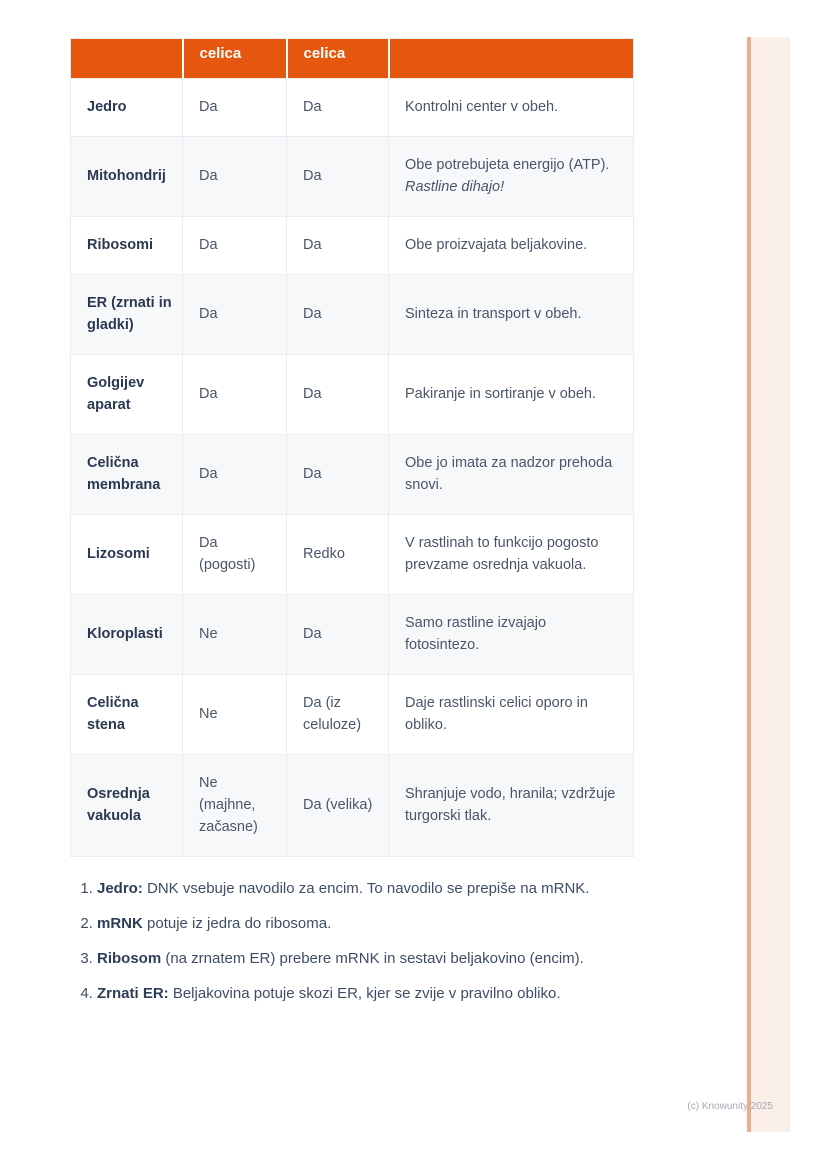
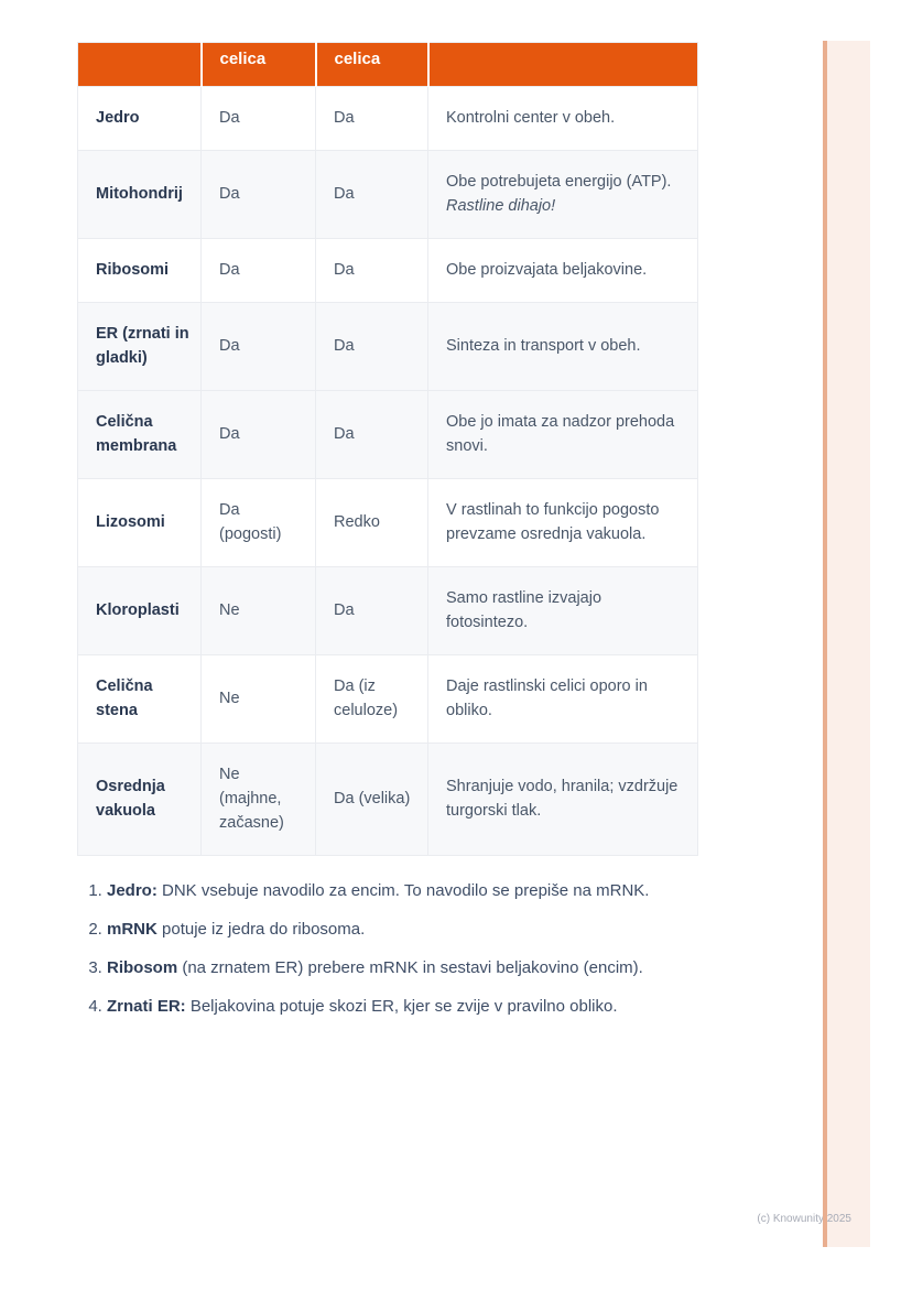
  	celica	celica
  Jedro	Da	Da	Kontrolni center v obeh.
  Mitohondrij	Da	Da	Obe potrebujeta energijo (ATP).Rastline dihajo!
  Ribosomi	Da	Da	Obe proizvajata beljakovine.
  ER (zrnati in gladki)	Da	Da	Sinteza in transport v obeh.
- Golgijev aparat	Da	Da	Pakiranje in sortiranje v obeh.
  Celična membrana	Da	Da	Obe jo imata za nadzor prehoda snovi.
  Lizosomi	Da (pogosti)	Redko	V rastlinah to funkcijo pogosto prevzame osrednja vakuola.
  Kloroplasti	Ne	Da	Samo rastline izvajajo fotosintezo.
  Celična stena	Ne	Da (iz celuloze)	Daje rastlinski celici oporo in obliko.
  Osrednja vakuola	Ne (majhne, začasne)	Da (velika)	Shranjuje vodo, hranila; vzdržuje turgorski tlak.
  Jedro: DNK vsebuje navodilo za encim. To navodilo se prepiše na mRNK.
  mRNK potuje iz jedra do ribosoma.
  Ribosom (na zrnatem ER) prebere mRNK in sestavi beljakovino (encim).
  Zrnati ER: Beljakovina potuje skozi ER, kjer se zvije v pravilno obliko.
  (c) Knowunity 2025
